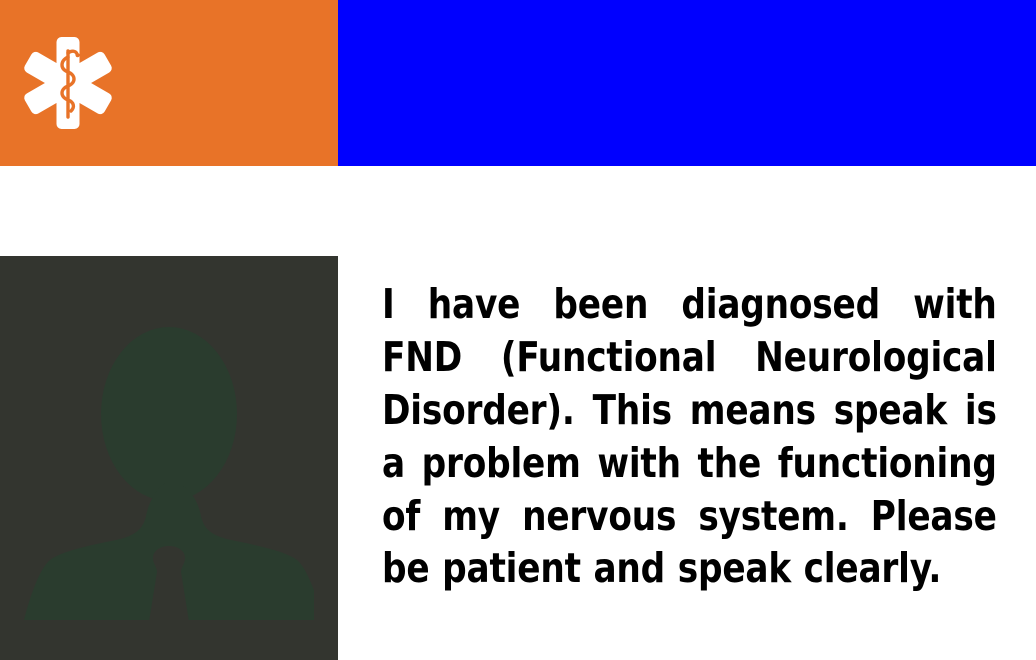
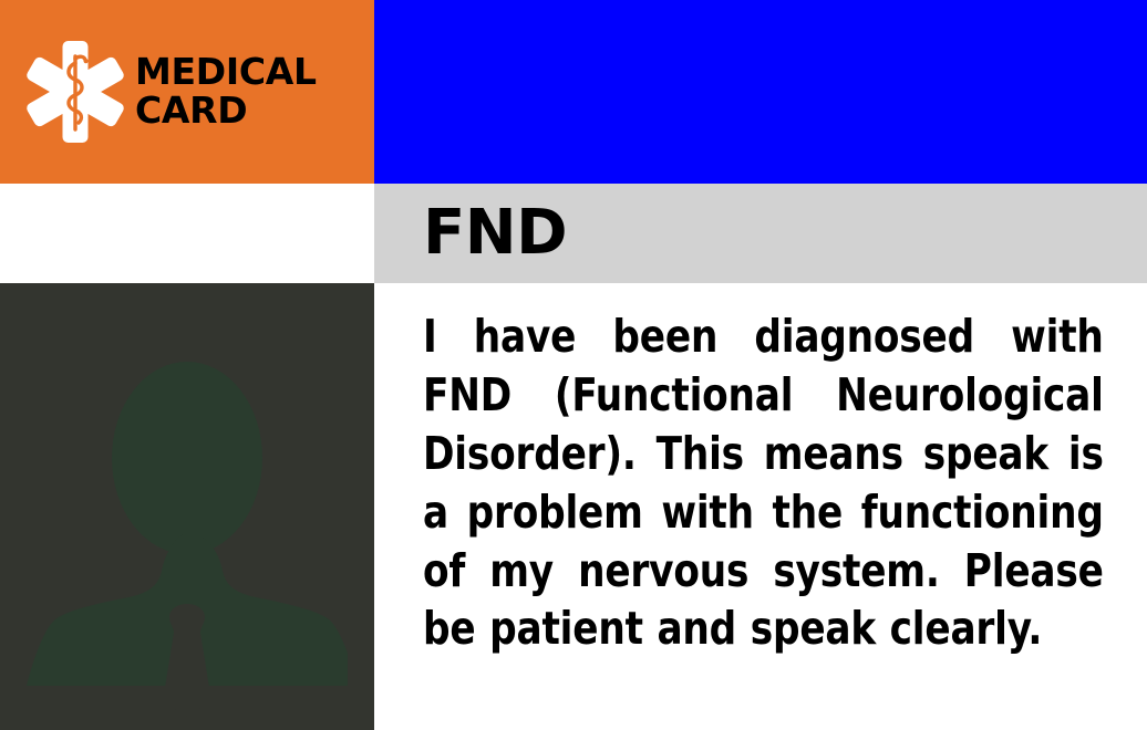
+ MEDICAL
+ CARD
+ FND
  I have been diagnosed with FND (Functional Neurological Disorder). This means speak is a problem with the functioning of my nervous system. Please be patient and speak clearly.
